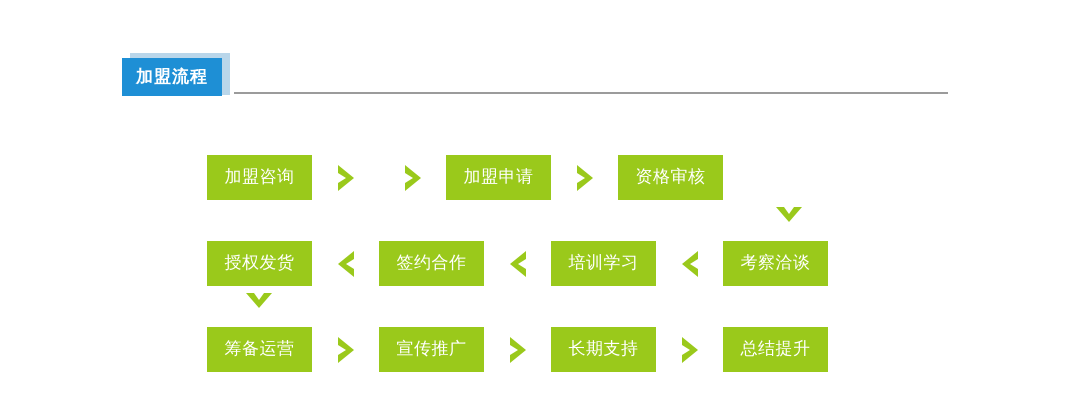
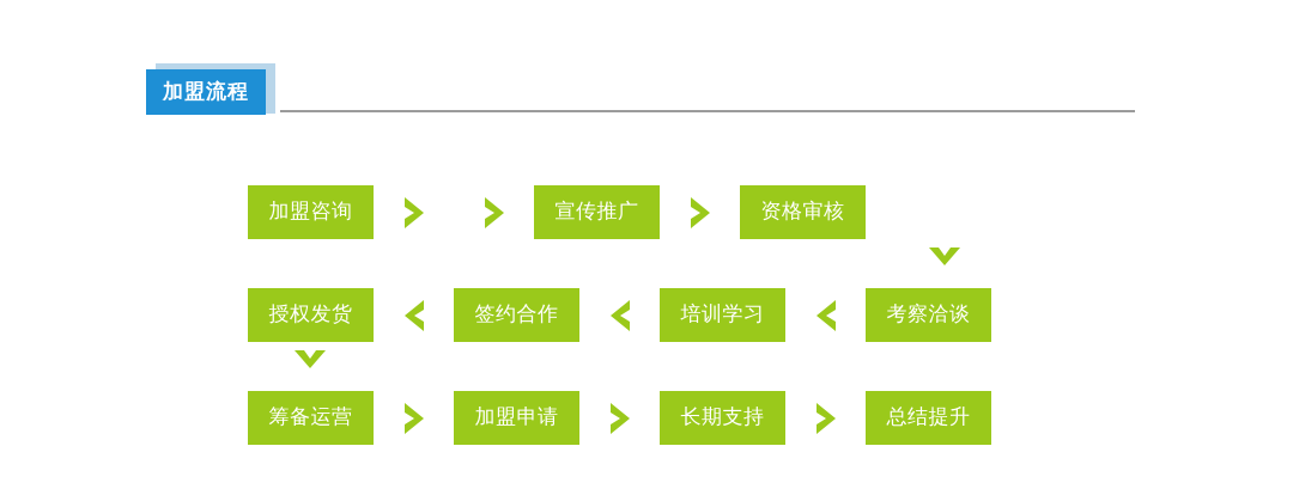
  加盟流程
  加盟咨询
- 加盟申请
+ 宣传推广
  资格审核
  授权发货
  签约合作
  培训学习
  考察洽谈
  筹备运营
- 宣传推广
+ 加盟申请
  长期支持
  总结提升
